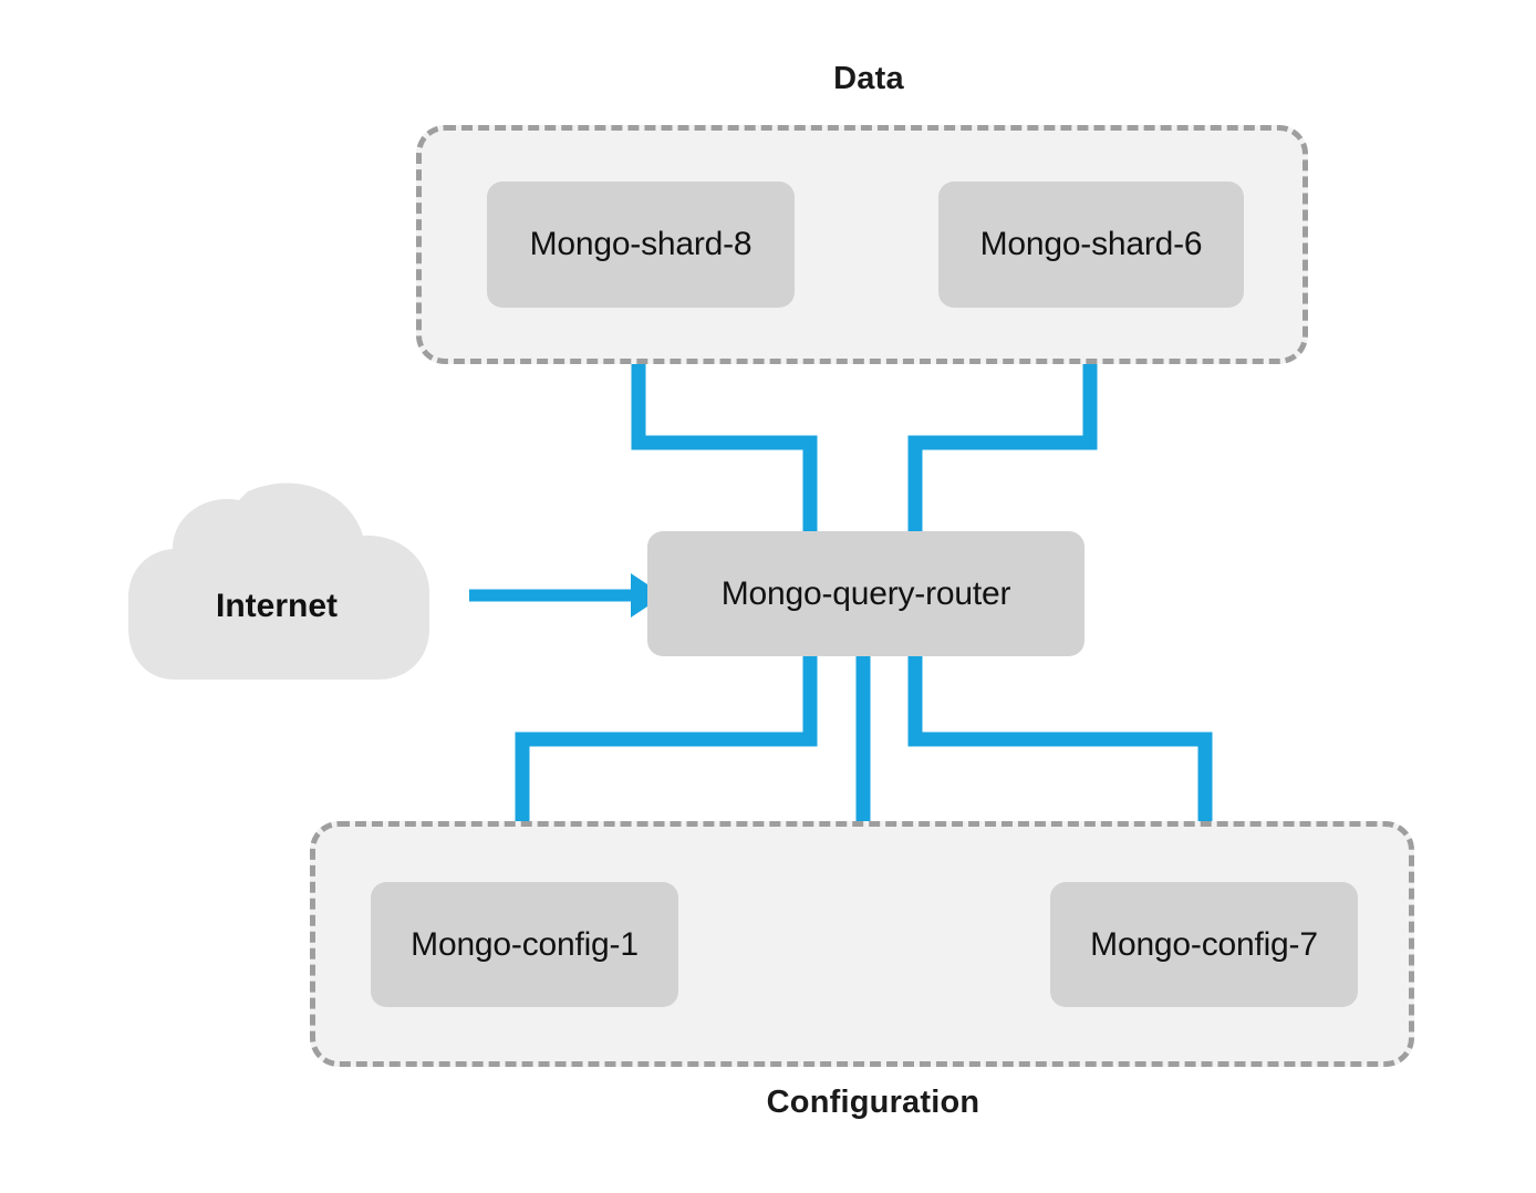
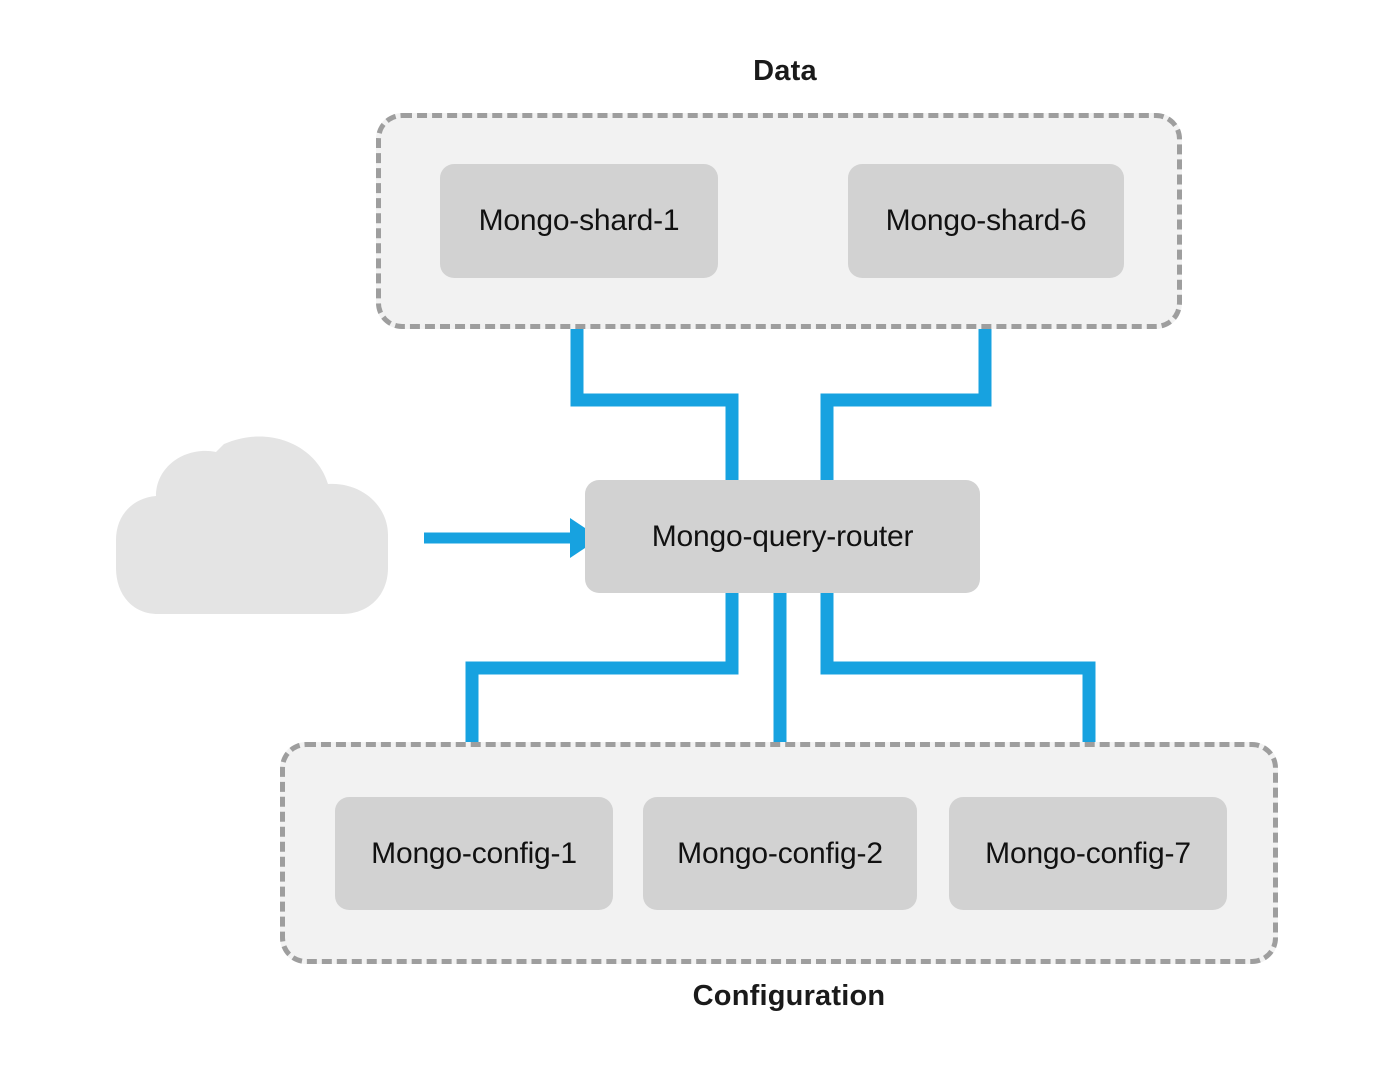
  Data
- Mongo-shard-8
+ Mongo-shard-1
  Mongo-shard-6
- Internet
  Mongo-query-router
  Mongo-config-1
+ Mongo-config-2
  Mongo-config-7
  Configuration
